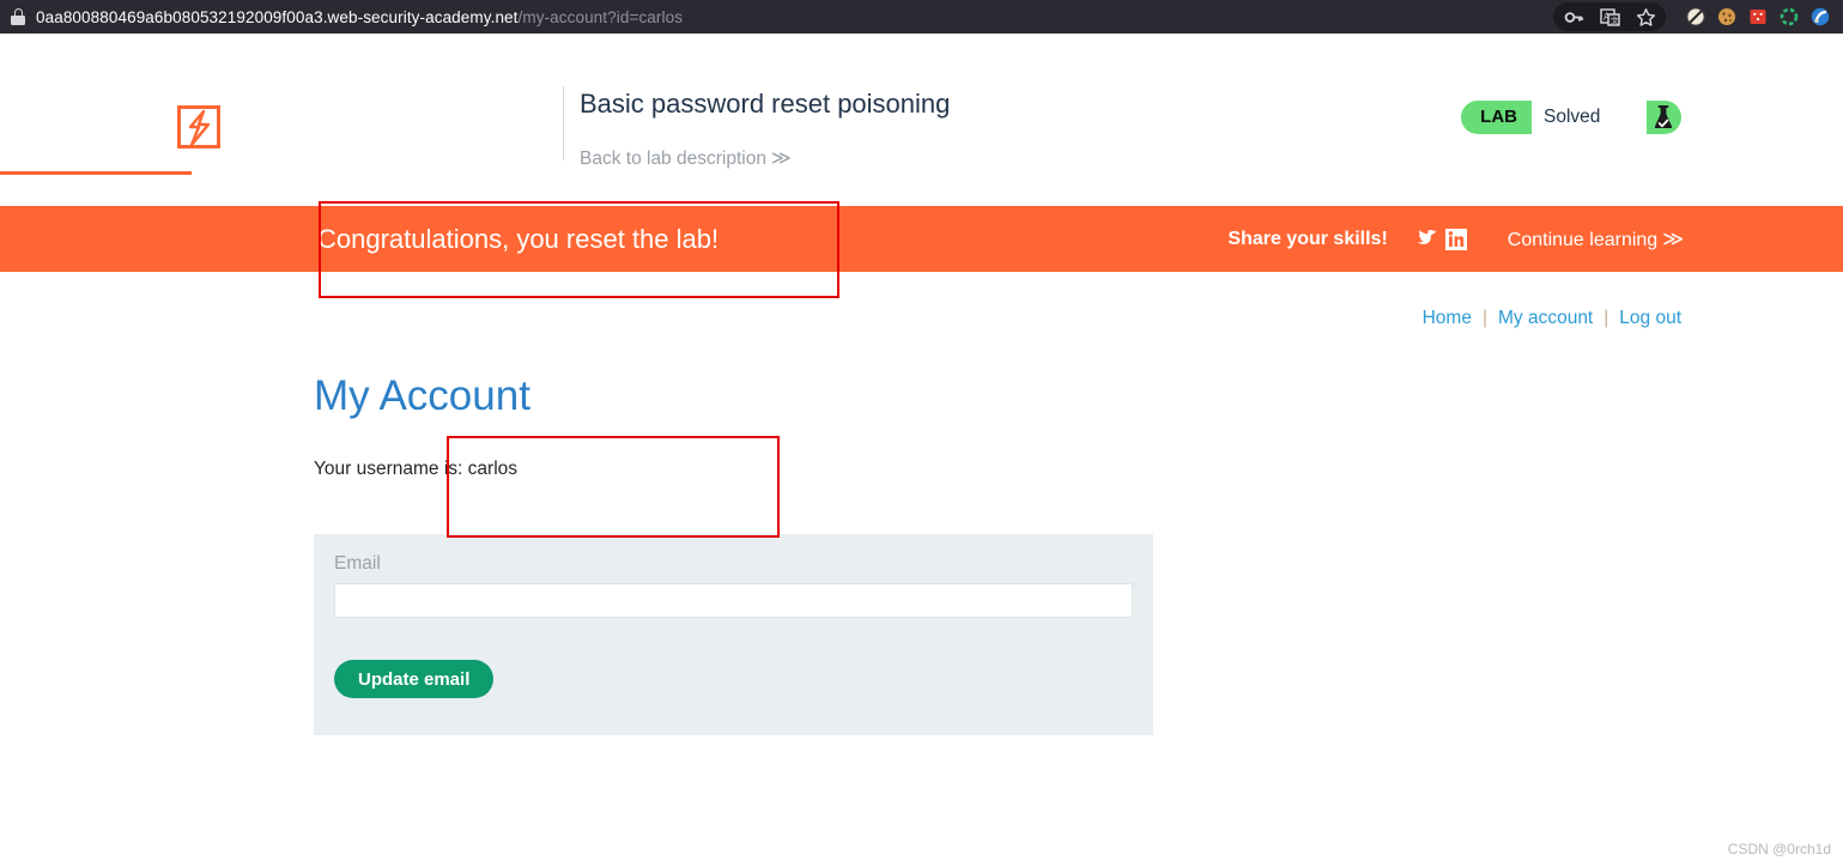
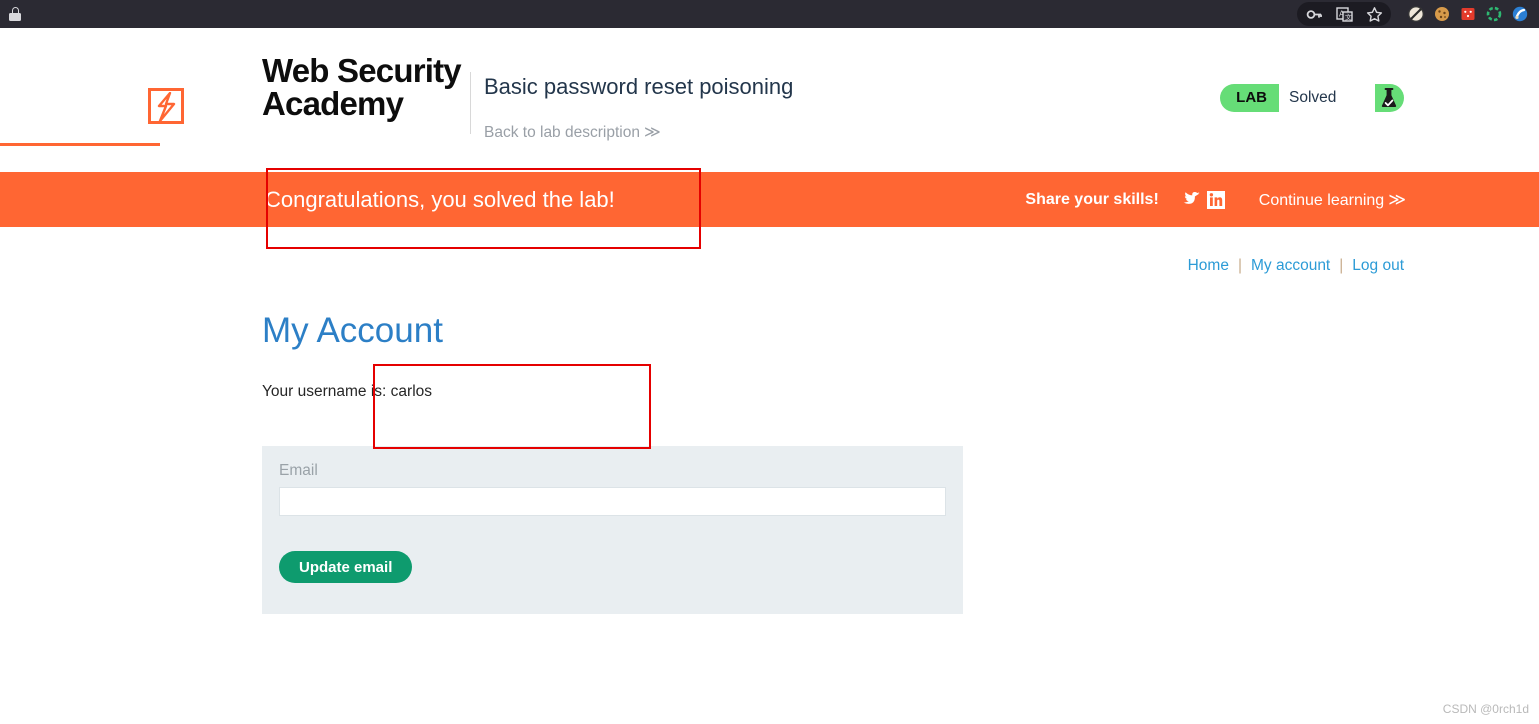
- 0aa800880469a6b080532192009f00a3.web-security-academy.net/my-account?id=carlos
  A
+ Web Security
+ Academy
  Basic password reset poisoning
  Back to lab description ≫
  LAB
  Solved
- Congratulations, you reset the lab!
+ Congratulations, you solved the lab!
  Share your skills!
  Continue learning ≫
  Home | My account | Log out
  My Account
  Your username is: carlos
  Email
  Update email
  CSDN @0rch1d
